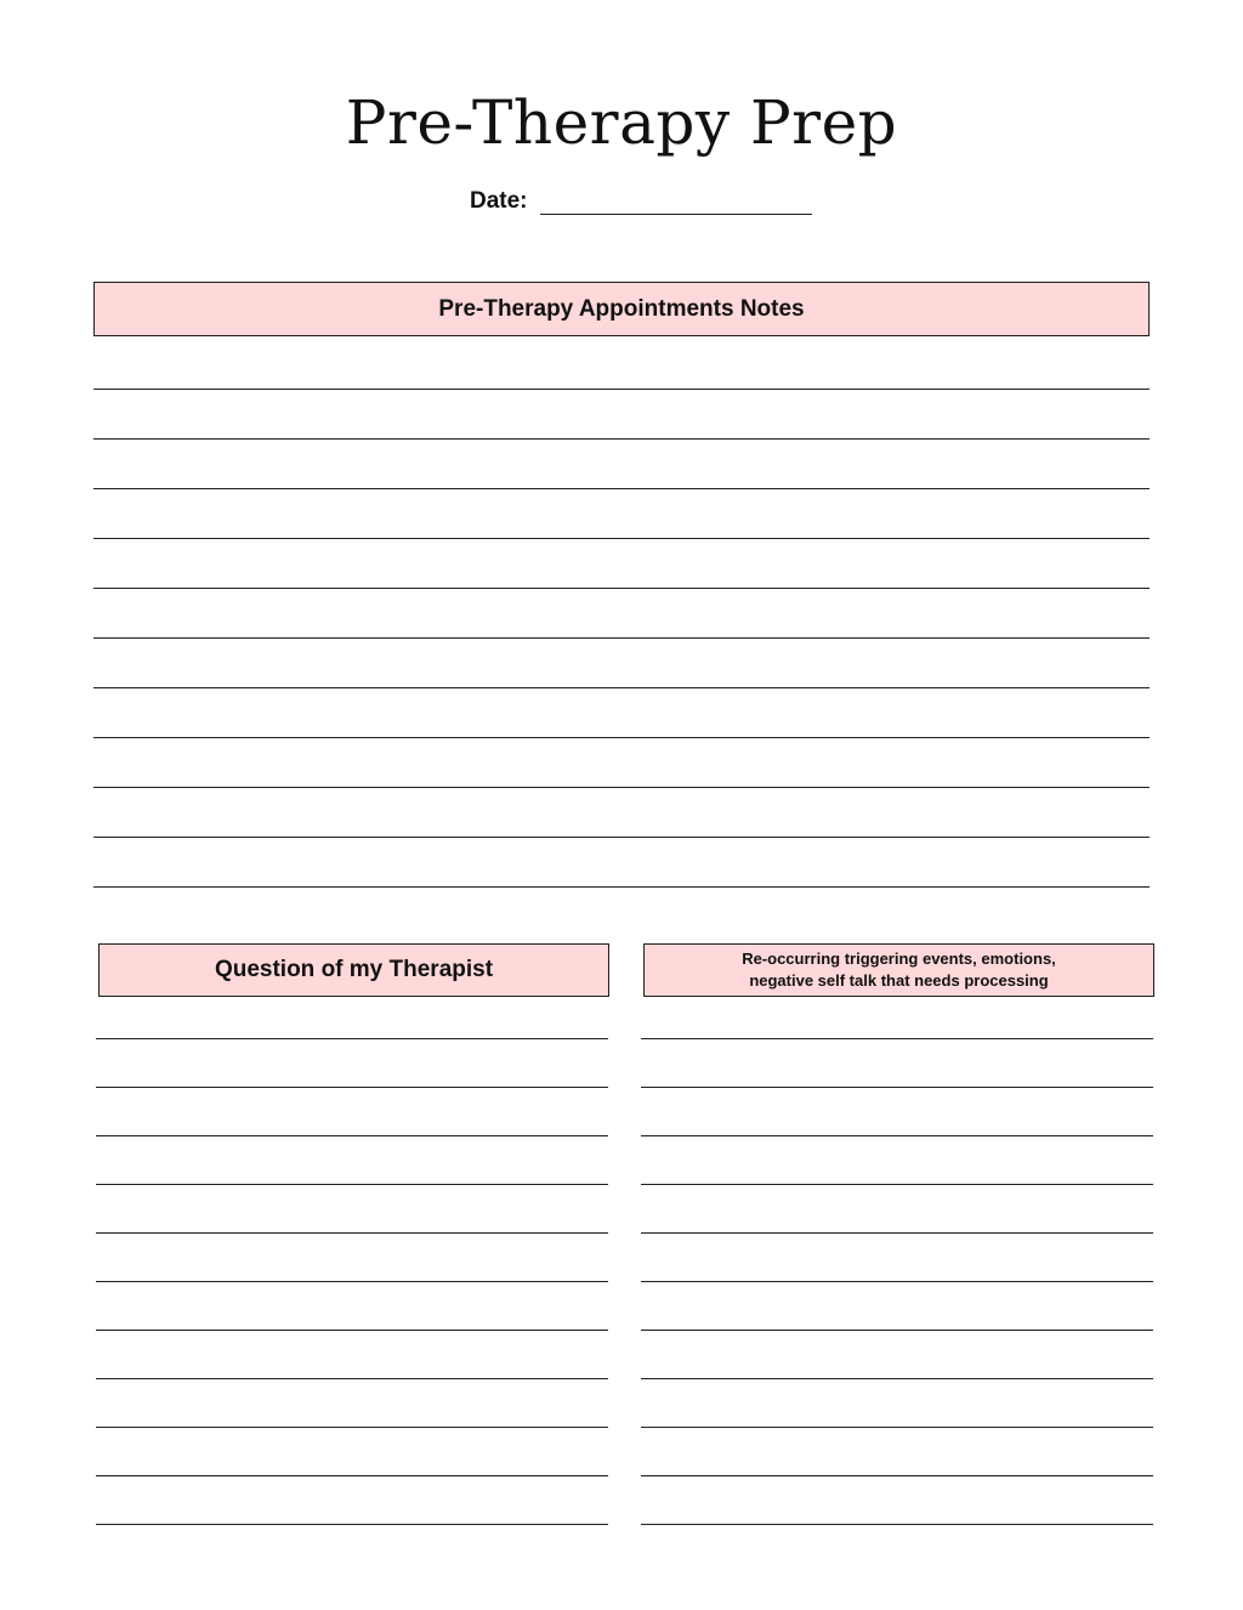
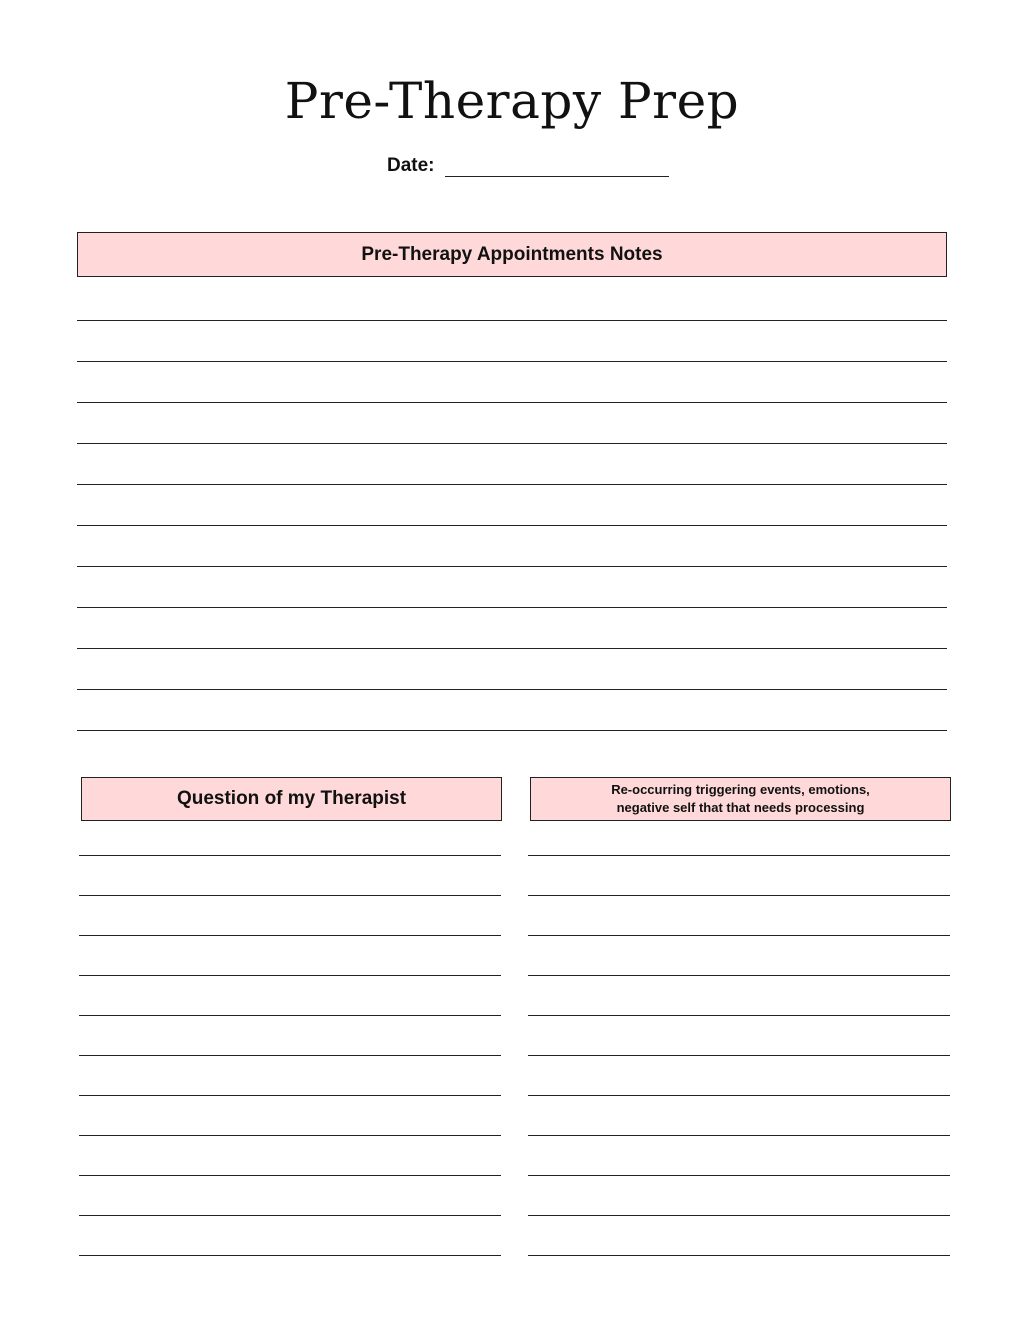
  Pre-Therapy Prep
  Date:
  Pre-Therapy Appointments Notes
  Question of my Therapist
  Re-occurring triggering events, emotions,
- negative self talk that needs processing
+ negative self that that needs processing
